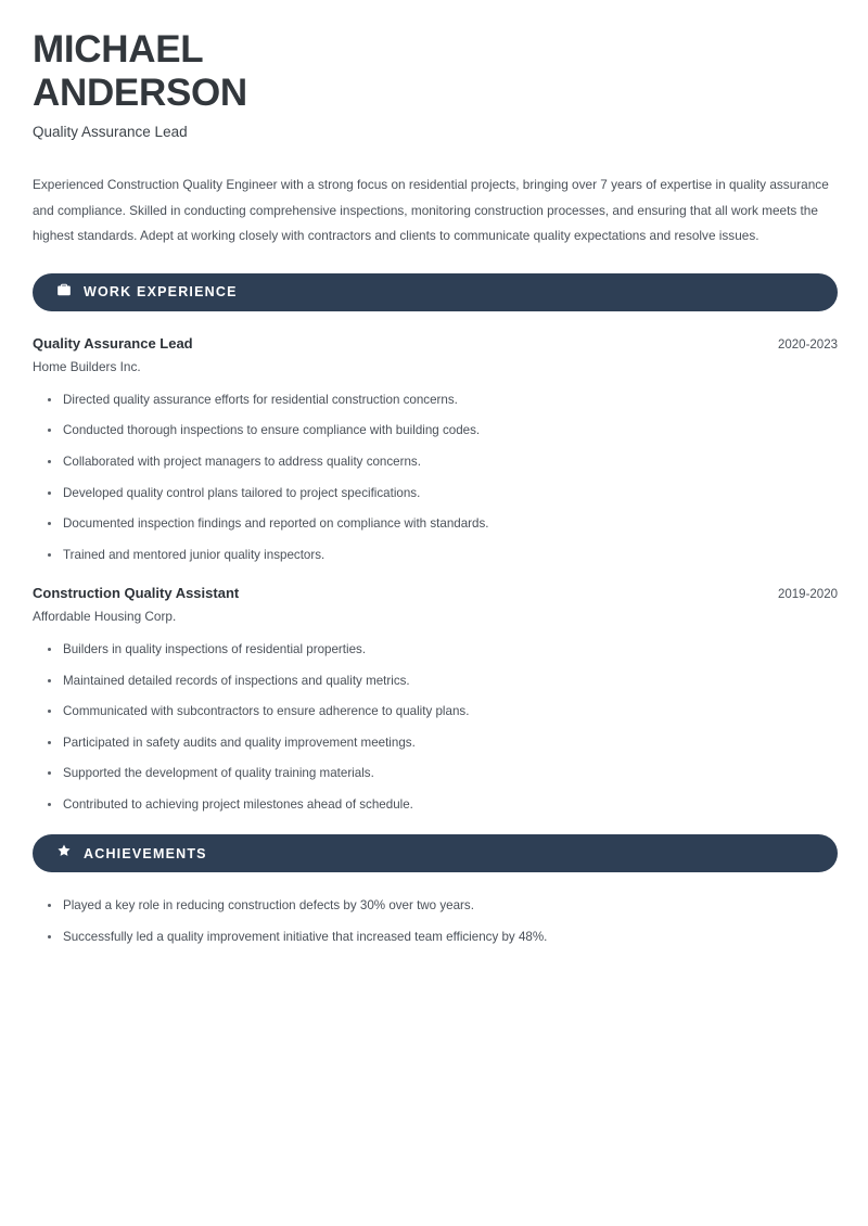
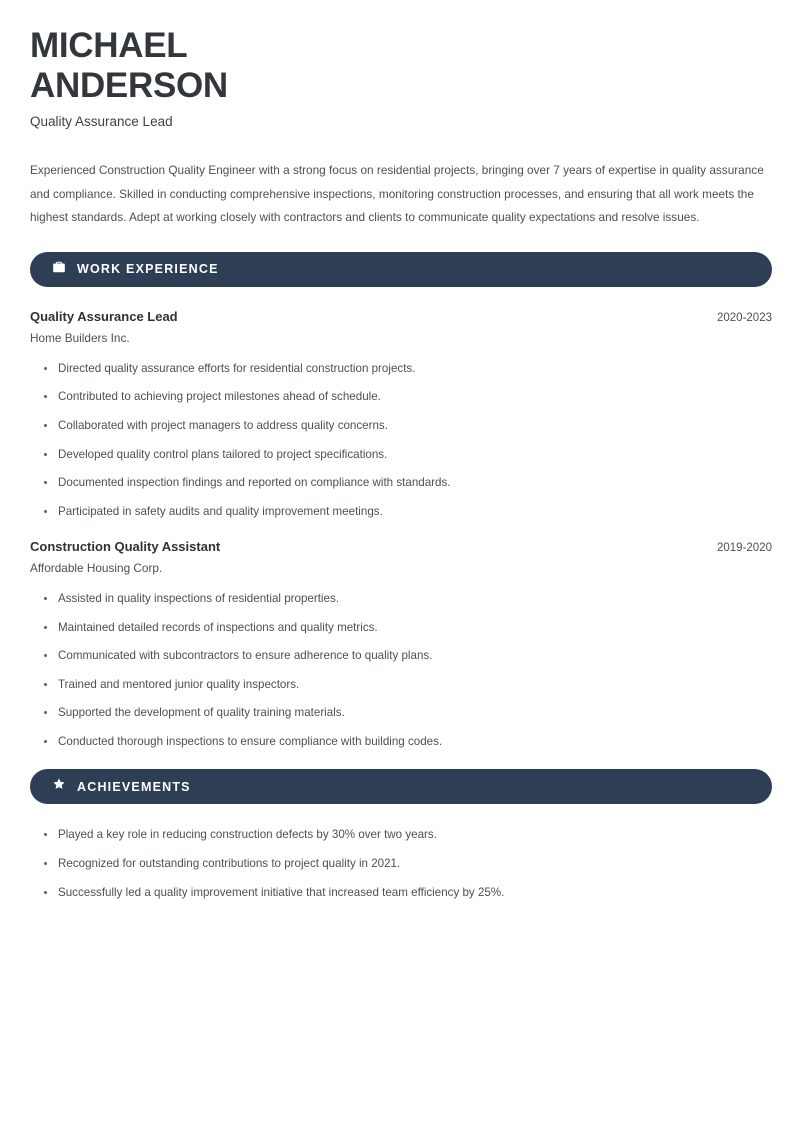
  MICHAEL
  ANDERSON
  Quality Assurance Lead
  Experienced Construction Quality Engineer with a strong focus on residential projects, bringing over 7 years of expertise in quality assurance and compliance. Skilled in conducting comprehensive inspections, monitoring construction processes, and ensuring that all work meets the highest standards. Adept at working closely with contractors and clients to communicate quality expectations and resolve issues.
  WORK EXPERIENCE
  Quality Assurance Lead
  2020-2023
  Home Builders Inc.
- Directed quality assurance efforts for residential construction concerns.
+ Directed quality assurance efforts for residential construction projects.
- Conducted thorough inspections to ensure compliance with building codes.
+ Contributed to achieving project milestones ahead of schedule.
  Collaborated with project managers to address quality concerns.
  Developed quality control plans tailored to project specifications.
  Documented inspection findings and reported on compliance with standards.
- Trained and mentored junior quality inspectors.
+ Participated in safety audits and quality improvement meetings.
  Construction Quality Assistant
  2019-2020
  Affordable Housing Corp.
- Builders in quality inspections of residential properties.
+ Assisted in quality inspections of residential properties.
  Maintained detailed records of inspections and quality metrics.
  Communicated with subcontractors to ensure adherence to quality plans.
- Participated in safety audits and quality improvement meetings.
+ Trained and mentored junior quality inspectors.
  Supported the development of quality training materials.
- Contributed to achieving project milestones ahead of schedule.
+ Conducted thorough inspections to ensure compliance with building codes.
  ACHIEVEMENTS
  Played a key role in reducing construction defects by 30% over two years.
+ Recognized for outstanding contributions to project quality in 2021.
- Successfully led a quality improvement initiative that increased team efficiency by 48%.
+ Successfully led a quality improvement initiative that increased team efficiency by 25%.
